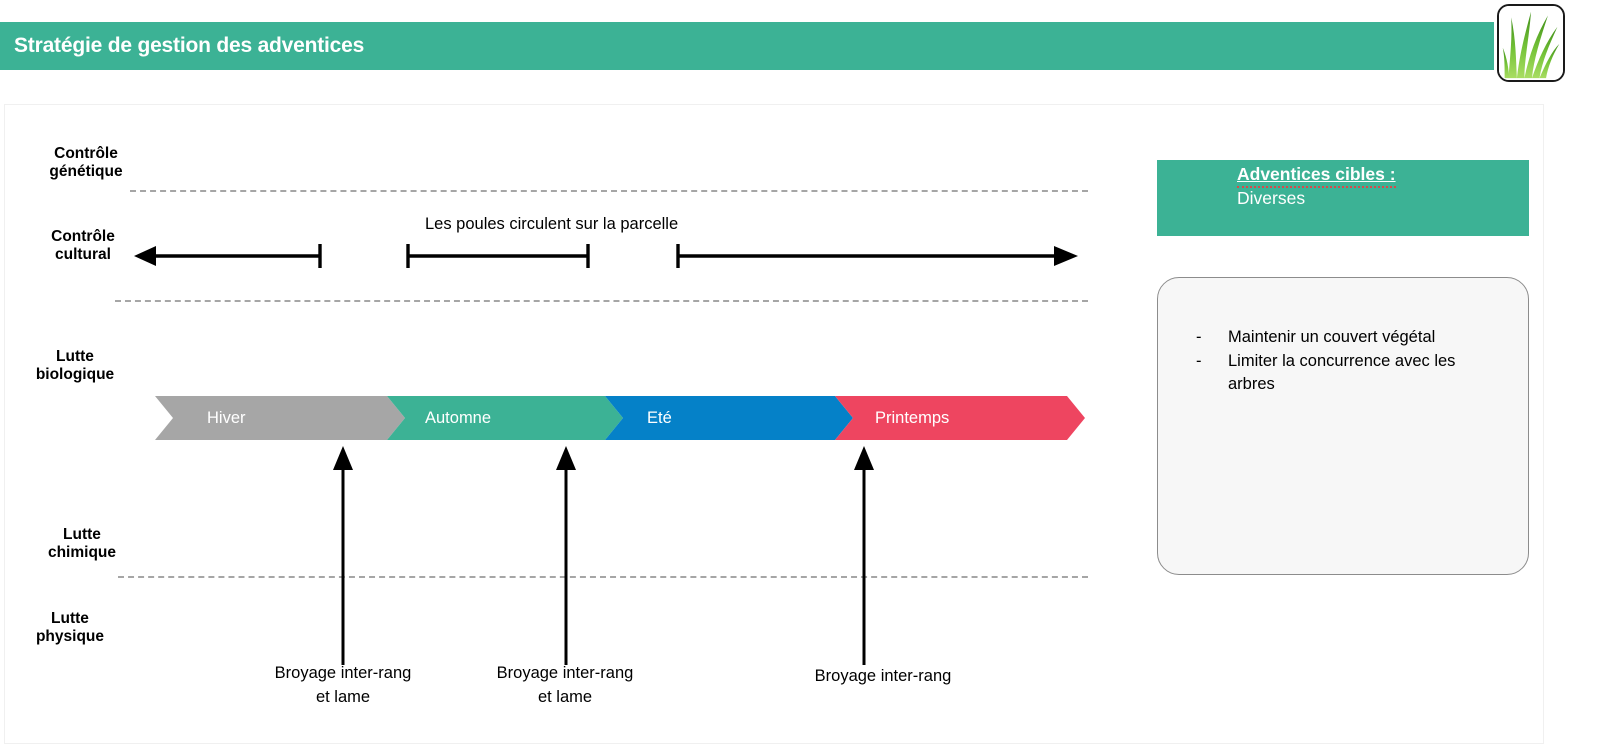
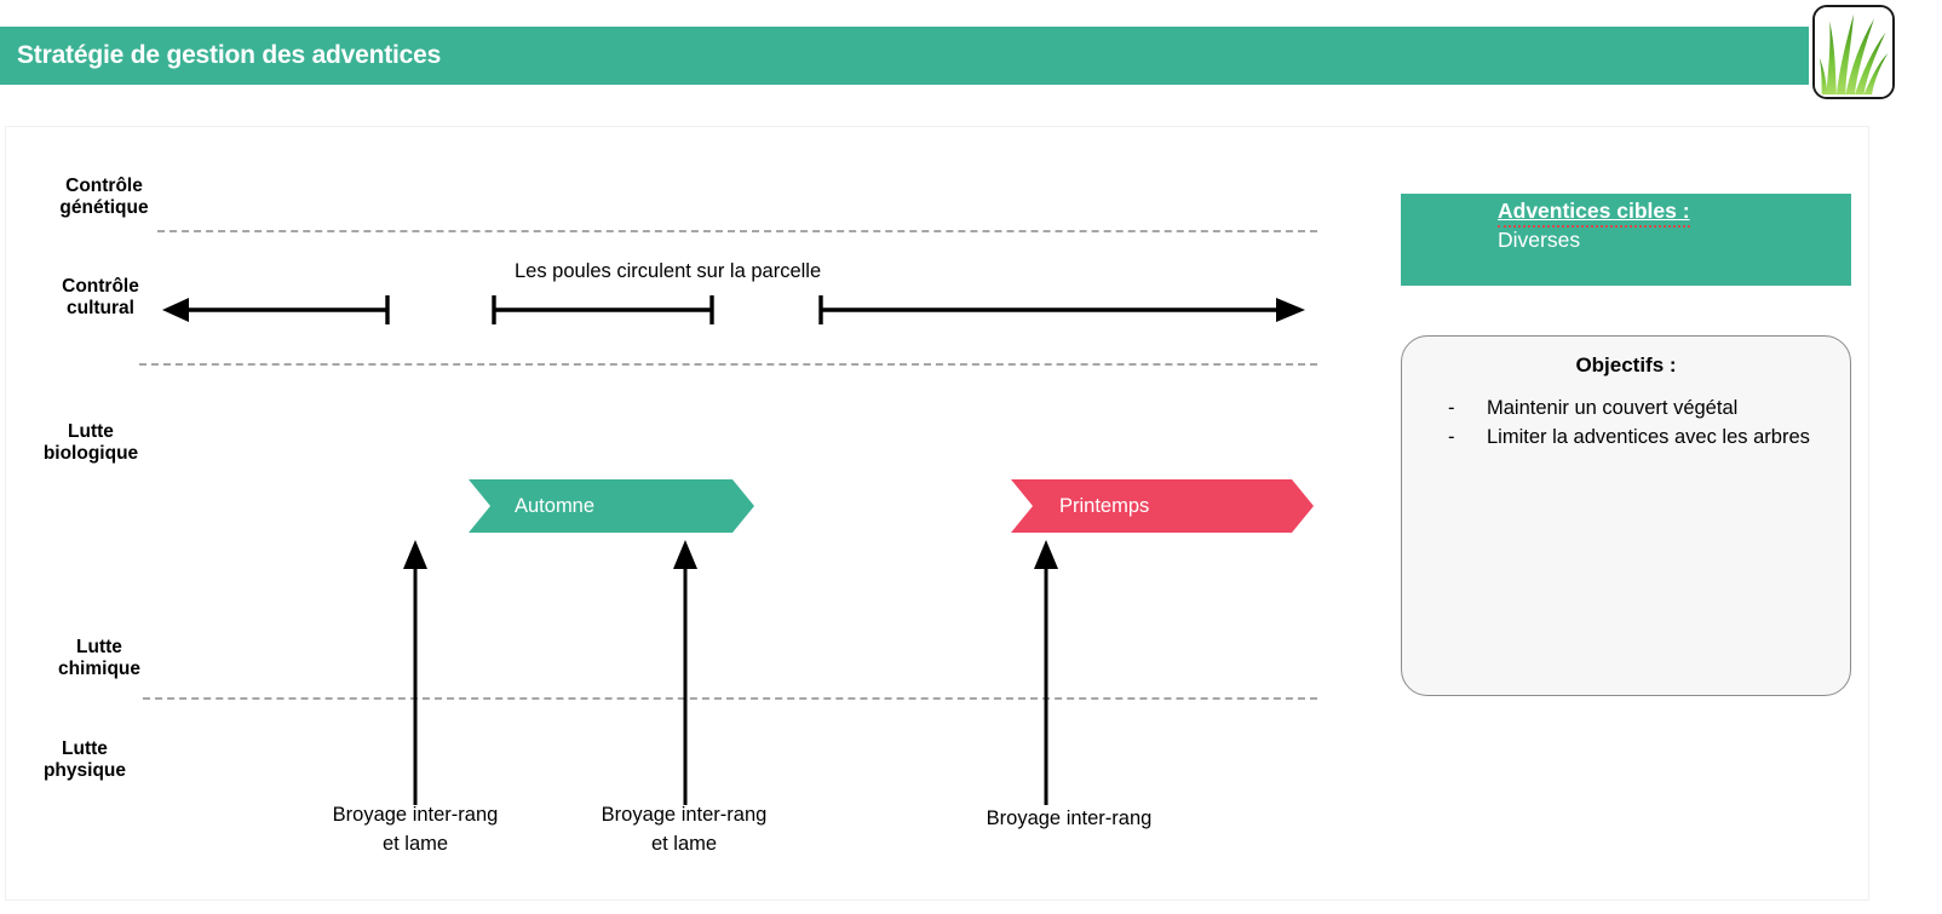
  Stratégie de gestion des adventices
  Contrôle
  génétique
  Contrôle
  cultural
  Lutte
  biologique
  Lutte
  chimique
  Lutte
  physique
  Les poules circulent sur la parcelle
- Hiver
  Automne
- Eté
  Printemps
  Broyage inter-rang
  et lame
  Broyage inter-rang
  et lame
  Broyage inter-rang
  Adventices cibles :
  Diverses
+ Objectifs :
  -
  Maintenir un couvert végétal
  -
- Limiter la concurrence avec les arbres
+ Limiter la adventices avec les arbres
